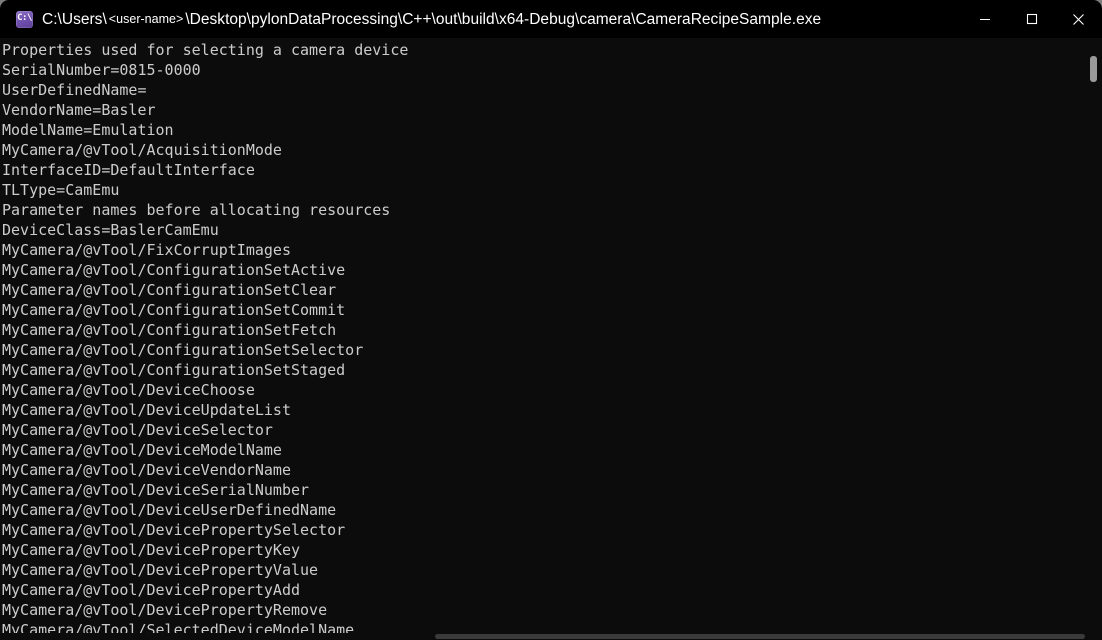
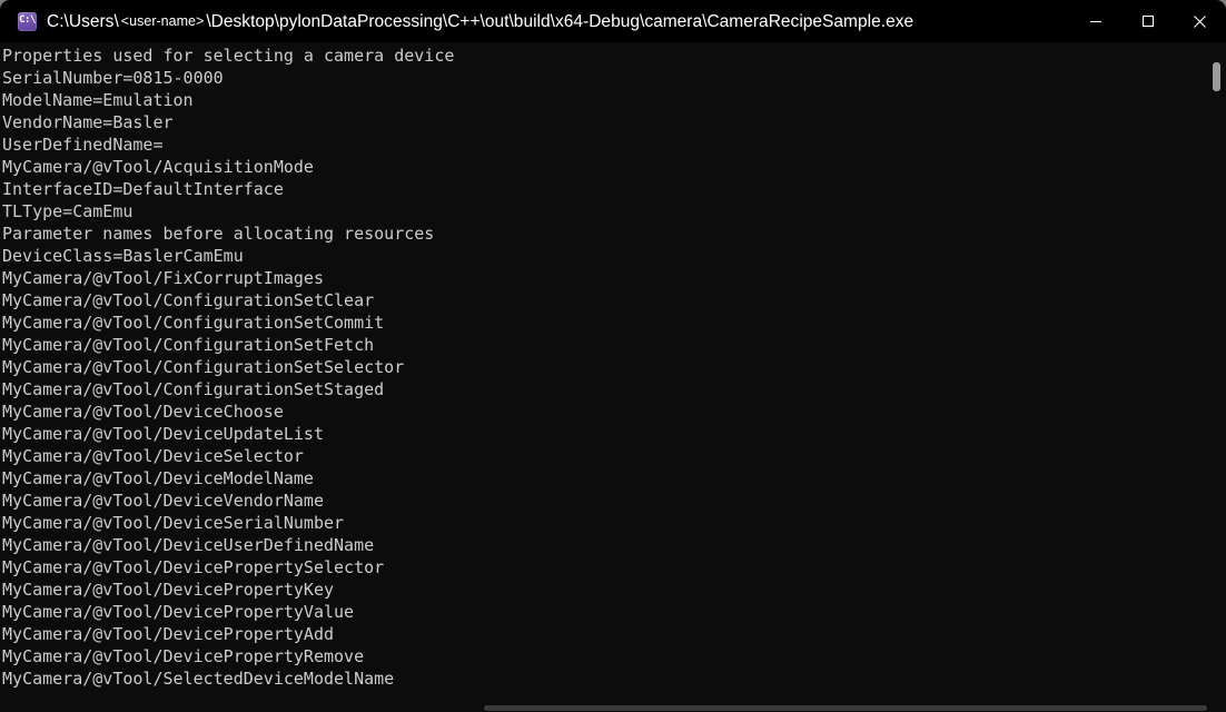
  C:\
  C:\Users\ <user-name> \Desktop\pylonDataProcessing\C++\out\build\x64-Debug\camera\CameraRecipeSample.exe
  Properties used for selecting a camera device
  SerialNumber=0815-0000
- UserDefinedName=
+ ModelName=Emulation
  VendorName=Basler
- ModelName=Emulation
+ UserDefinedName=
  MyCamera/@vTool/AcquisitionMode
  InterfaceID=DefaultInterface
  TLType=CamEmu
  Parameter names before allocating resources
  DeviceClass=BaslerCamEmu
  MyCamera/@vTool/FixCorruptImages
- MyCamera/@vTool/ConfigurationSetActive
  MyCamera/@vTool/ConfigurationSetClear
  MyCamera/@vTool/ConfigurationSetCommit
  MyCamera/@vTool/ConfigurationSetFetch
  MyCamera/@vTool/ConfigurationSetSelector
  MyCamera/@vTool/ConfigurationSetStaged
  MyCamera/@vTool/DeviceChoose
  MyCamera/@vTool/DeviceUpdateList
  MyCamera/@vTool/DeviceSelector
  MyCamera/@vTool/DeviceModelName
  MyCamera/@vTool/DeviceVendorName
  MyCamera/@vTool/DeviceSerialNumber
  MyCamera/@vTool/DeviceUserDefinedName
  MyCamera/@vTool/DevicePropertySelector
  MyCamera/@vTool/DevicePropertyKey
  MyCamera/@vTool/DevicePropertyValue
  MyCamera/@vTool/DevicePropertyAdd
  MyCamera/@vTool/DevicePropertyRemove
  MyCamera/@vTool/SelectedDeviceModelName
